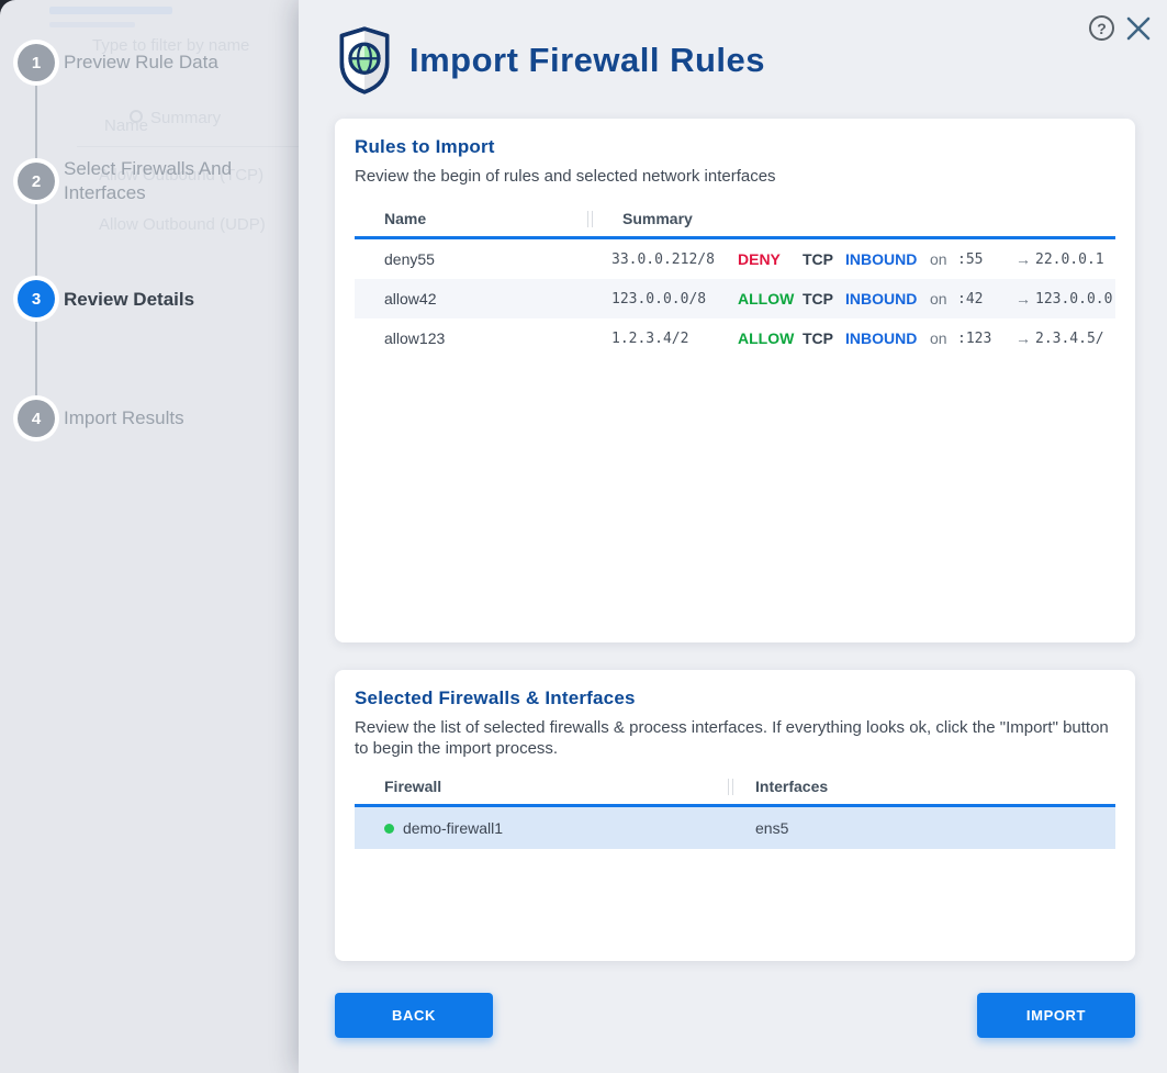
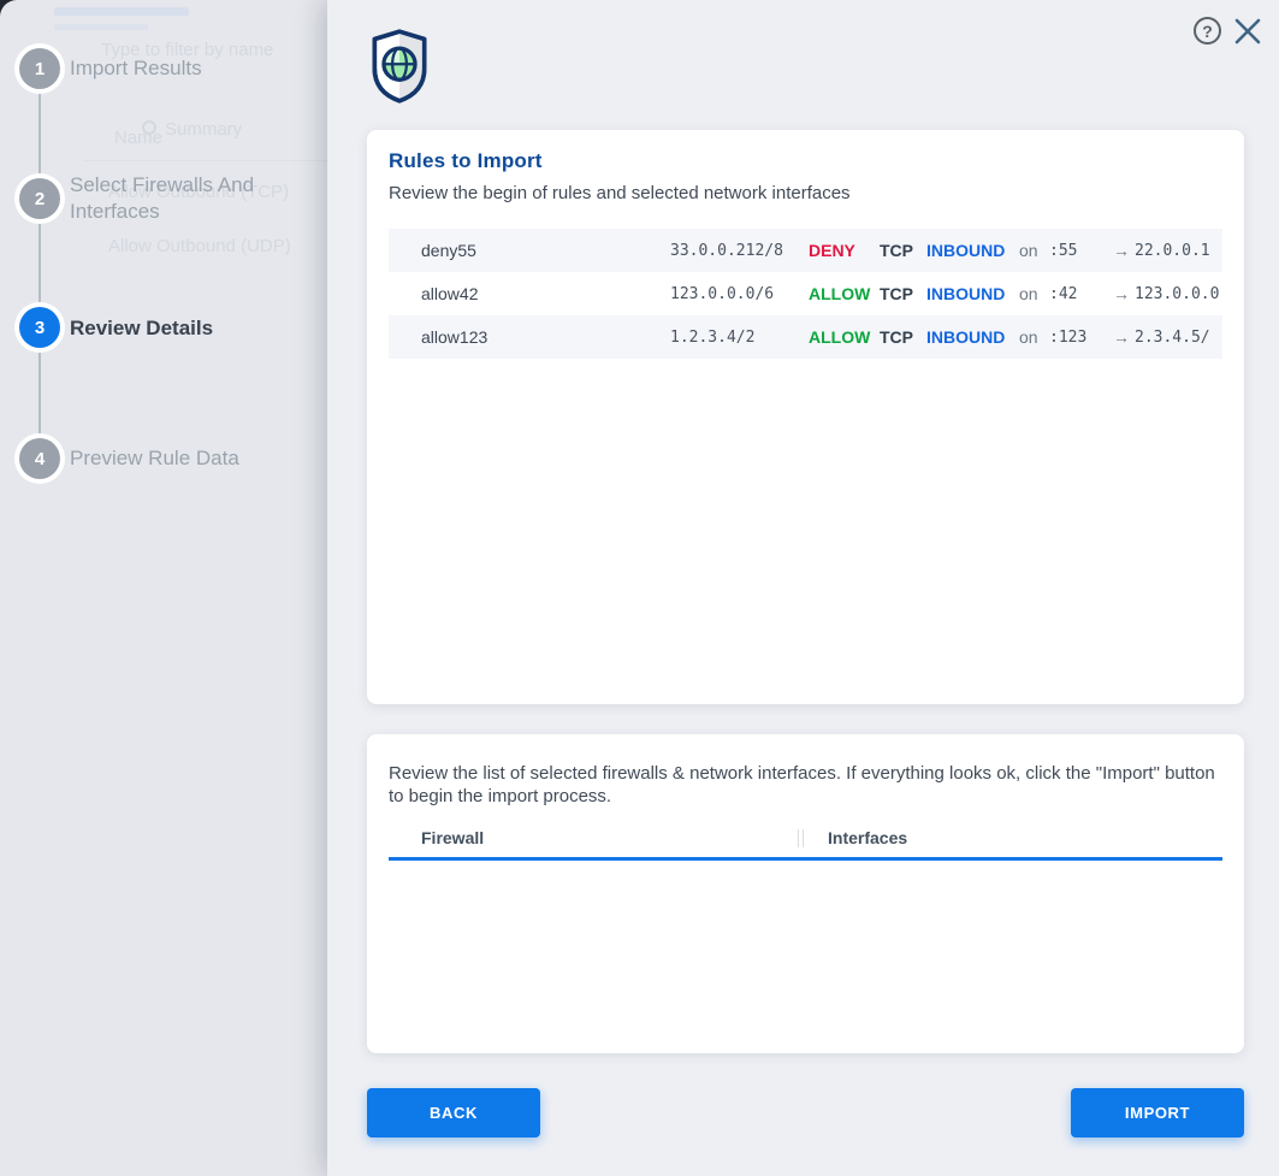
  Type to filter by name
  Allow Outbound (TCP)
  1
- Preview Rule Data
+ Import Results
  2
  Select Firewalls And Interfaces
  3
  Review Details
  4
- Import Results
+ Preview Rule Data
- Import Firewall Rules
  ?
  Rules to Import
  Review the begin of rules and selected network interfaces
- Name
- Summary
  deny55
  33.0.0.212/8
  DENY
  TCP
  INBOUND
  on
  :55
  →
  22.0.0.1
  allow42
- 123.0.0.0/8
+ 123.0.0.0/6
  ALLOW
  TCP
  INBOUND
  on
  :42
  →
  123.0.0.0
  allow123
  1.2.3.4/2
  ALLOW
  TCP
  INBOUND
  on
  :123
  →
  2.3.4.5/
- Selected Firewalls & Interfaces
- Review the list of selected firewalls & process interfaces. If everything looks ok, click the "Import" button to begin the import process.
+ Review the list of selected firewalls & network interfaces. If everything looks ok, click the "Import" button to begin the import process.
  Firewall
  Interfaces
- demo-firewall1
- ens5
  BACK
  IMPORT
